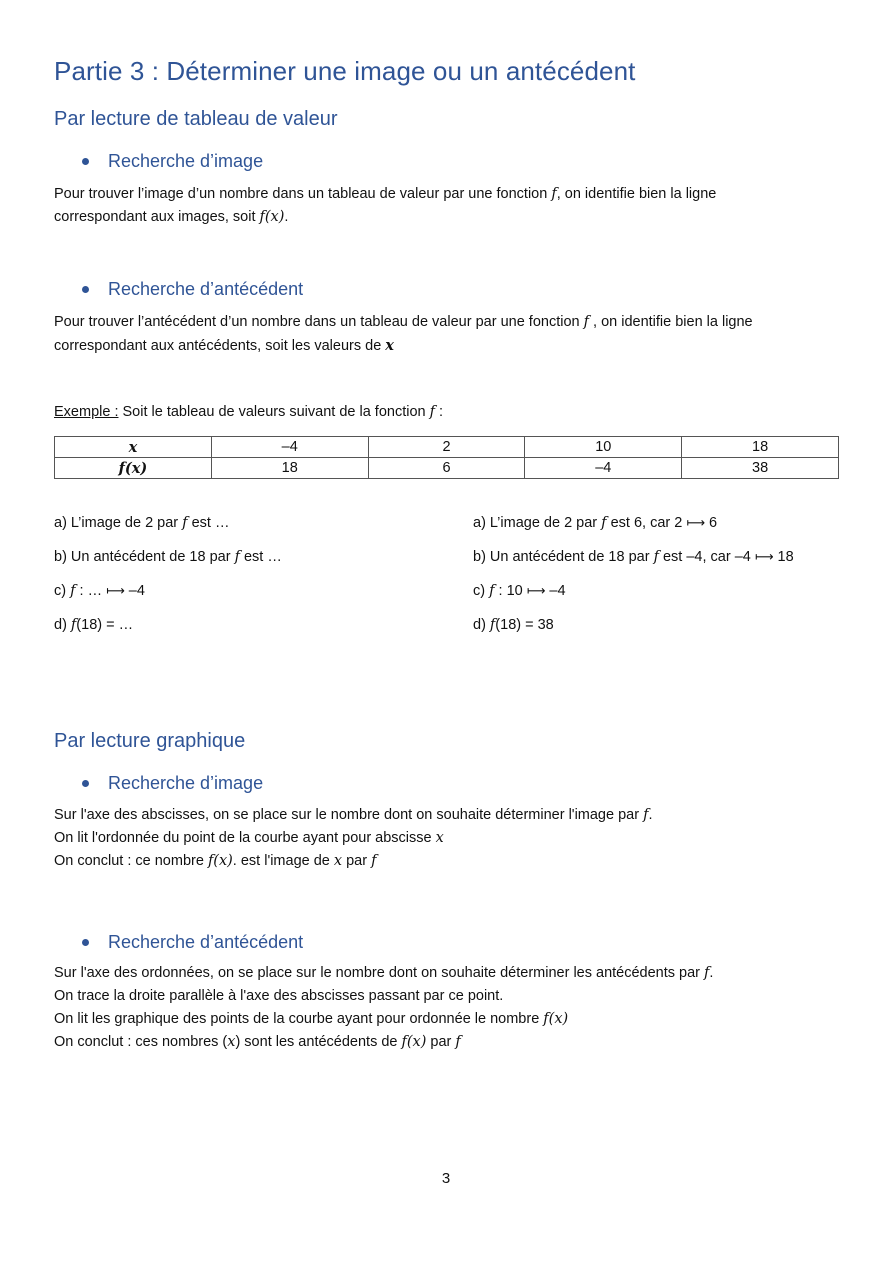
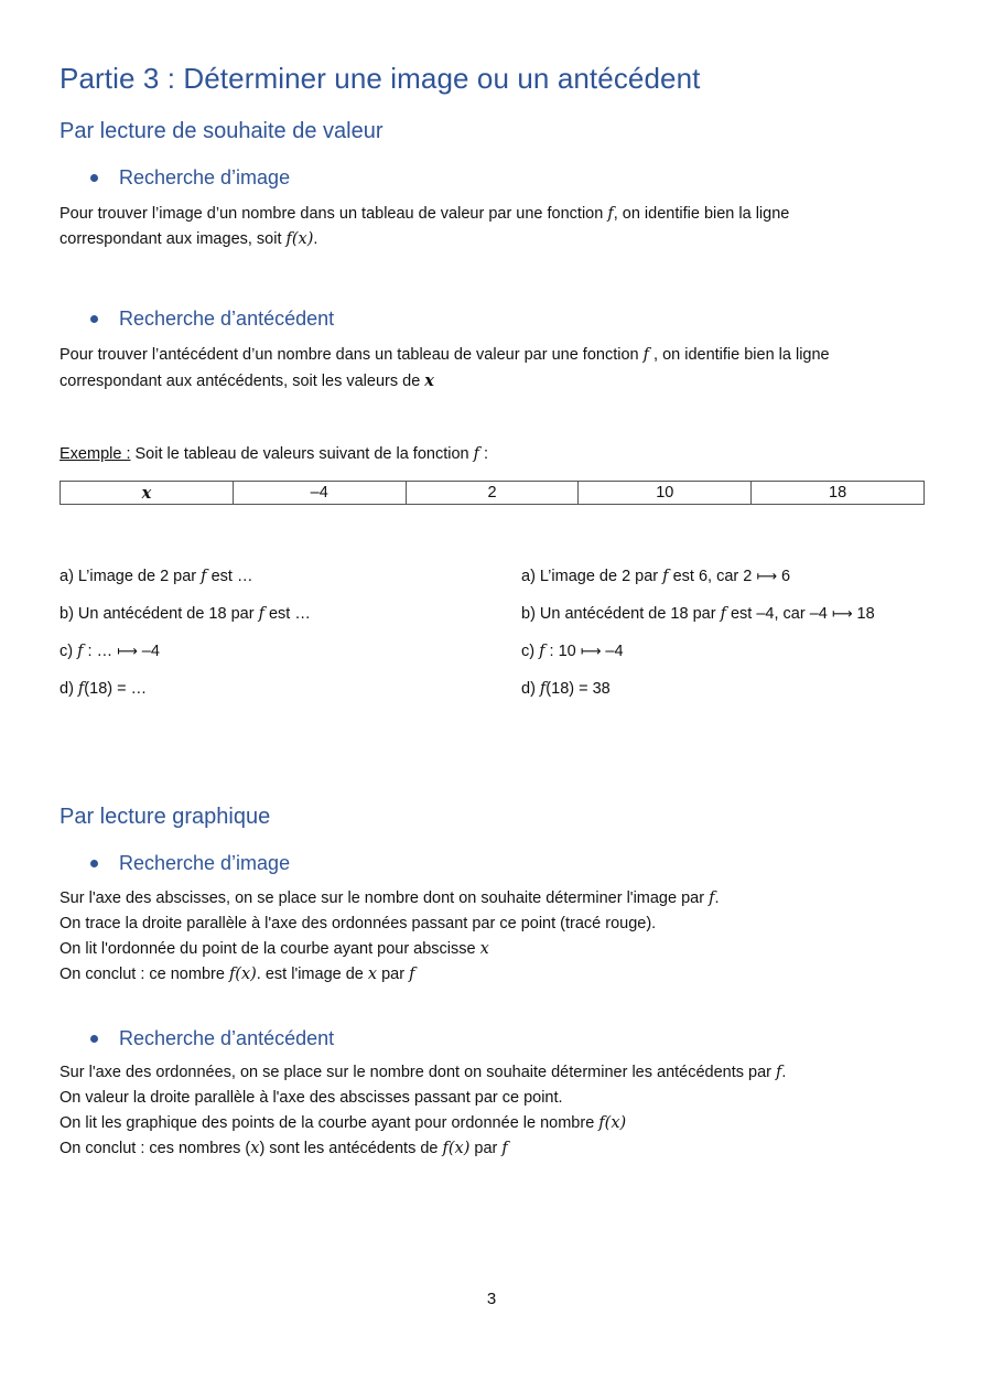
  Partie 3 : Déterminer une image ou un antécédent
- Par lecture de tableau de valeur
+ Par lecture de souhaite de valeur
  Recherche d’image
  Pour trouver l’image d’un nombre dans un tableau de valeur par une fonction f, on identifie bien la ligne
  correspondant aux images, soit f(x).
  Recherche d’antécédent
  Pour trouver l’antécédent d’un nombre dans un tableau de valeur par une fonction f , on identifie bien la ligne
  correspondant aux antécédents, soit les valeurs de x
  Exemple : Soit le tableau de valeurs suivant de la fonction f :
  x	–4	2	10	18
- f(x)	18	6	–4	38
  a) L’image de 2 par f est …
  b) Un antécédent de 18 par f est …
  c) f : … ⟼ –4
  d) f(18) = …
  a) L’image de 2 par f est 6, car 2 ⟼ 6
  b) Un antécédent de 18 par f est –4, car –4 ⟼ 18
  c) f : 10 ⟼ –4
  d) f(18) = 38
  Par lecture graphique
  Recherche d’image
  Sur l'axe des abscisses, on se place sur le nombre dont on souhaite déterminer l'image par f.
+ On trace la droite parallèle à l'axe des ordonnées passant par ce point (tracé rouge).
  On lit l'ordonnée du point de la courbe ayant pour abscisse x
  On conclut : ce nombre f(x). est l'image de x par f
  Recherche d’antécédent
  Sur l'axe des ordonnées, on se place sur le nombre dont on souhaite déterminer les antécédents par f.
- On trace la droite parallèle à l'axe des abscisses passant par ce point.
+ On valeur la droite parallèle à l'axe des abscisses passant par ce point.
  On lit les graphique des points de la courbe ayant pour ordonnée le nombre f(x)
  On conclut : ces nombres (x) sont les antécédents de f(x) par f
  3
